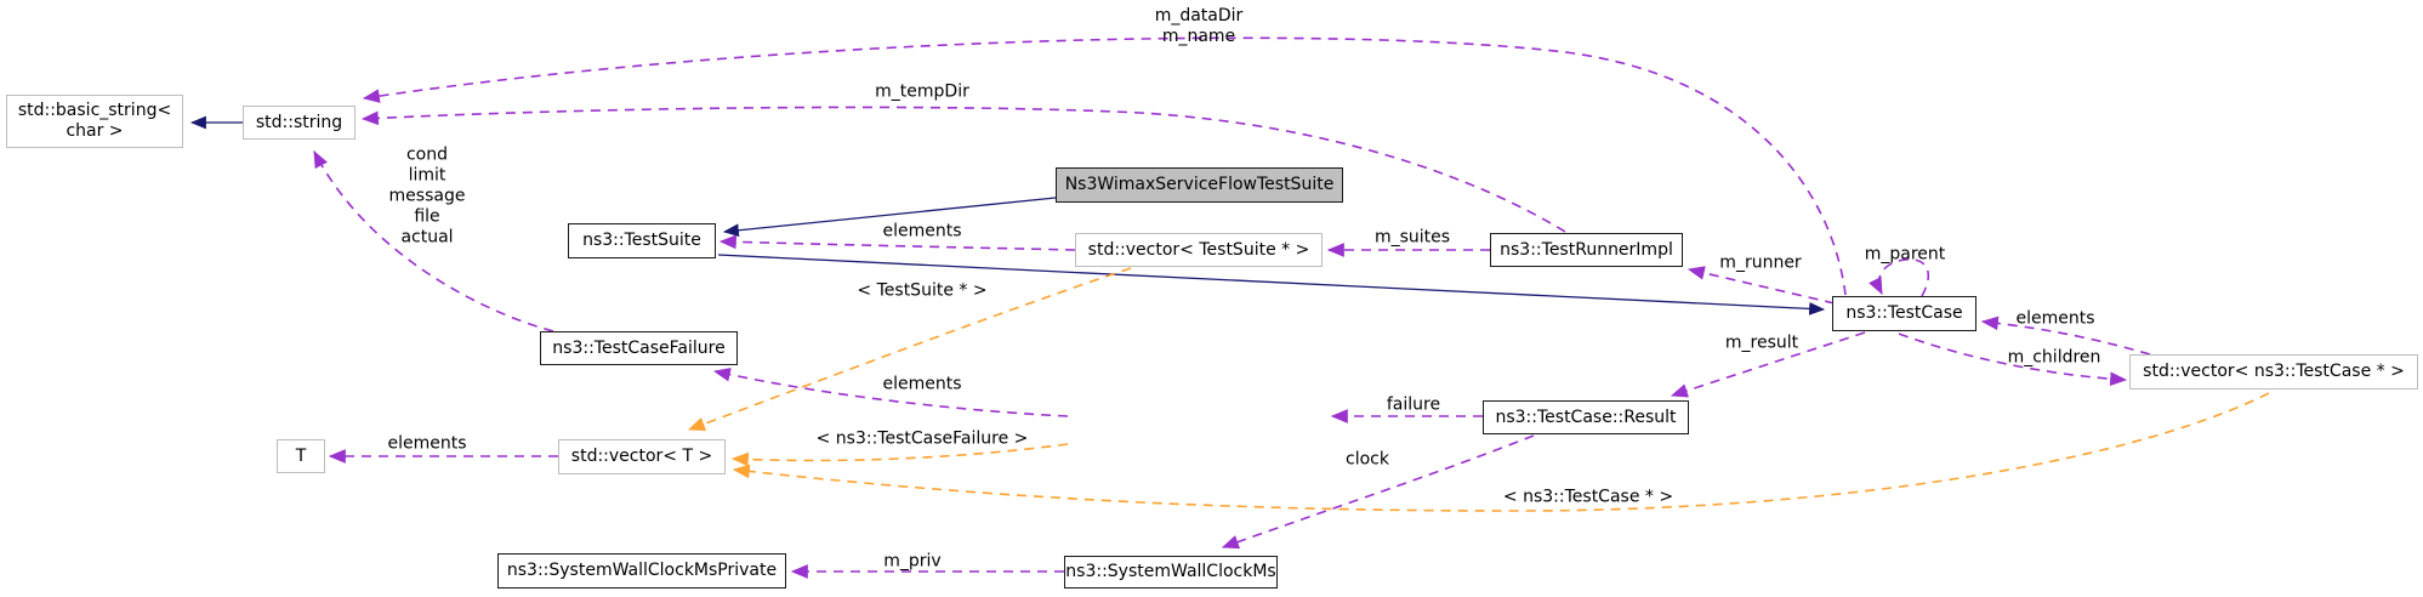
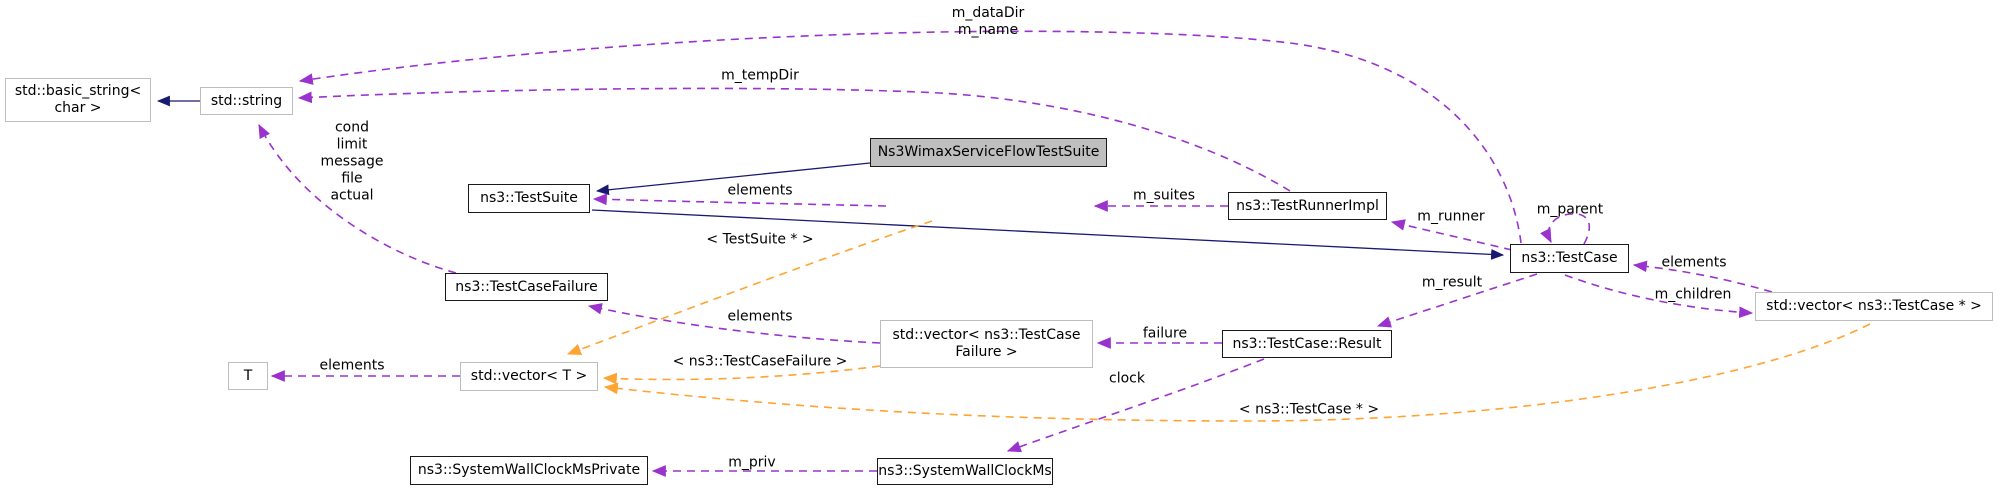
  std::basic_string<
  char >
  std::string
  Ns3WimaxServiceFlowTestSuite
  ns3::TestSuite
- std::vector< TestSuite * >
  ns3::TestRunnerImpl
  ns3::TestCase
  std::vector< ns3::TestCase * >
  ns3::TestCaseFailure
+ std::vector< ns3::TestCase
+ Failure >
  ns3::TestCase::Result
  T
  std::vector< T >
  ns3::SystemWallClockMsPrivate
  ns3::SystemWallClockMs
  m_dataDir
  m_name
  m_tempDir
  cond
  limit
  message
  file
  actual
  elements
  m_suites
  m_runner
  m_parent
  < TestSuite * >
  elements
  m_result
  m_children
  elements
  failure
  < ns3::TestCaseFailure >
  elements
  clock
  < ns3::TestCase * >
  m_priv
